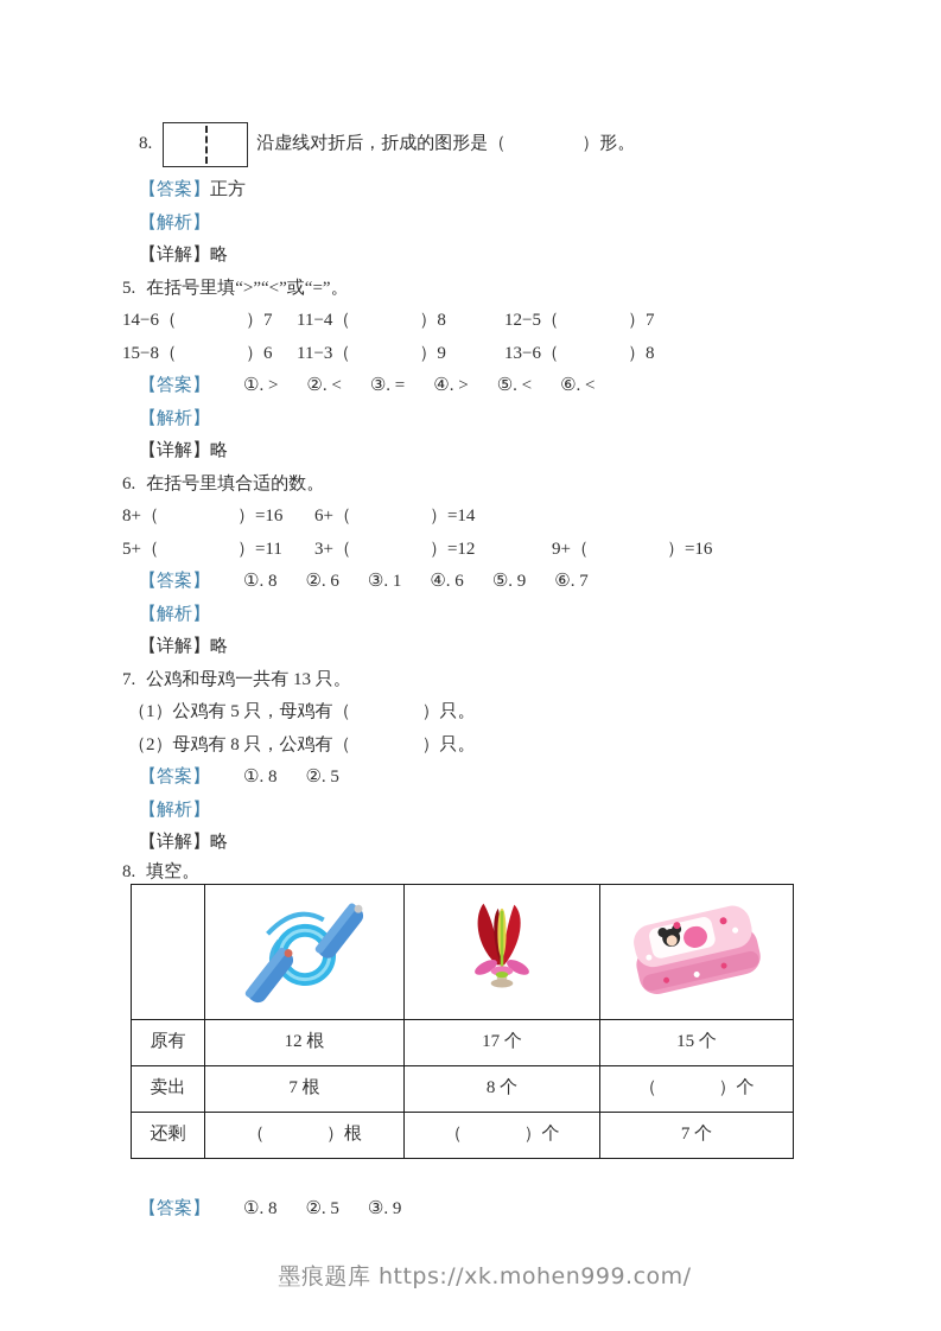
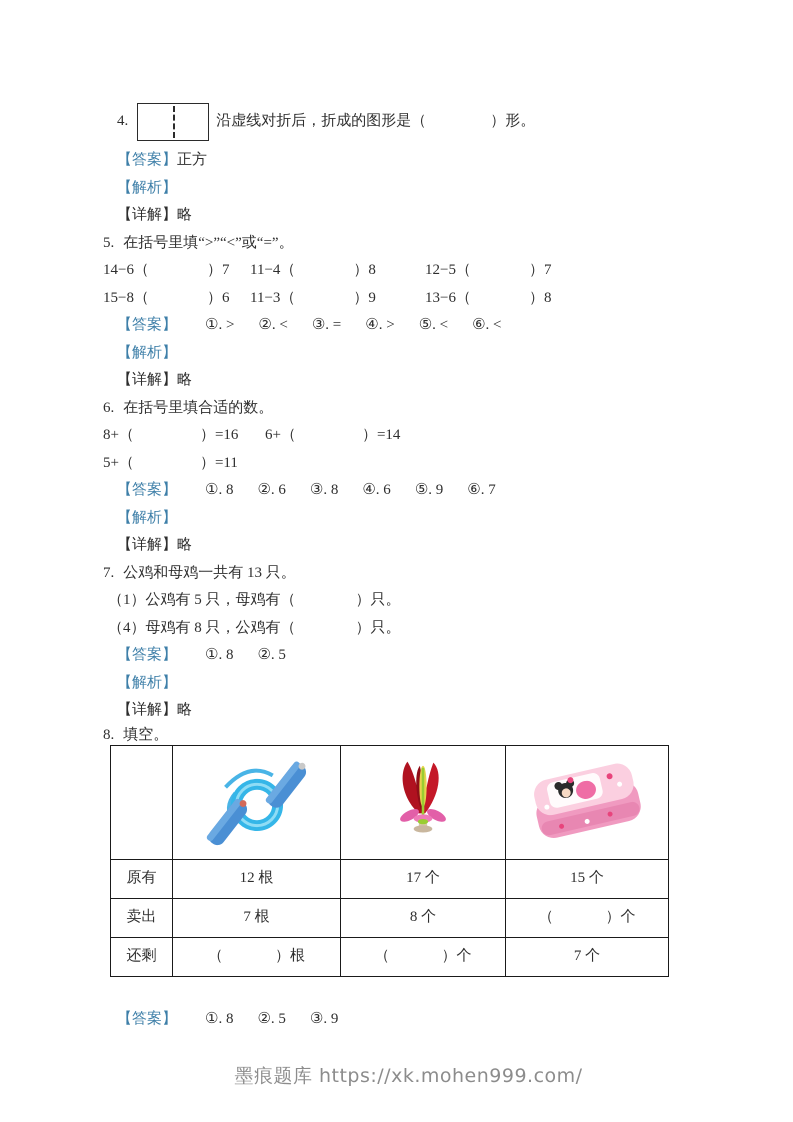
- 8. 沿虚线对折后，折成的图形是（ ）形。
+ 4. 沿虚线对折后，折成的图形是（ ）形。
  【答案】
  正方
  【解析】
  【详解】略
  5. 在括号里填“>”“<”或“=”。
  14−6（ ）7
  11−4（ ）8
  12−5（ ）7
  15−8（ ）6
  11−3（ ）9
  13−6（ ）8
  【答案】
  ①. >
  ②. <
  ③. =
  ④. >
  ⑤. <
  ⑥. <
  【解析】
  【详解】略
  6. 在括号里填合适的数。
  8+（ ）=16
  6+（ ）=14
  5+（ ）=11
- 3+（ ）=12
- 9+（ ）=16
  【答案】
  ①. 8
  ②. 6
- ③. 1
+ ③. 8
  ④. 6
  ⑤. 9
  ⑥. 7
  【解析】
  【详解】略
  7. 公鸡和母鸡一共有 13 只。
  （1）公鸡有 5 只，母鸡有（ ）只。
- （2）母鸡有 8 只，公鸡有（ ）只。
+ （4）母鸡有 8 只，公鸡有（ ）只。
  【答案】
  ①. 8
  ②. 5
  【解析】
  【详解】略
  8. 填空。
  原有	12 根	17 个	15 个
  卖出	7 根	8 个	（ ）个
  还剩	（ ）根	（ ）个	7 个
  【答案】
  ①. 8
  ②. 5
  ③. 9
  墨痕题库 https://xk.mohen999.com/
